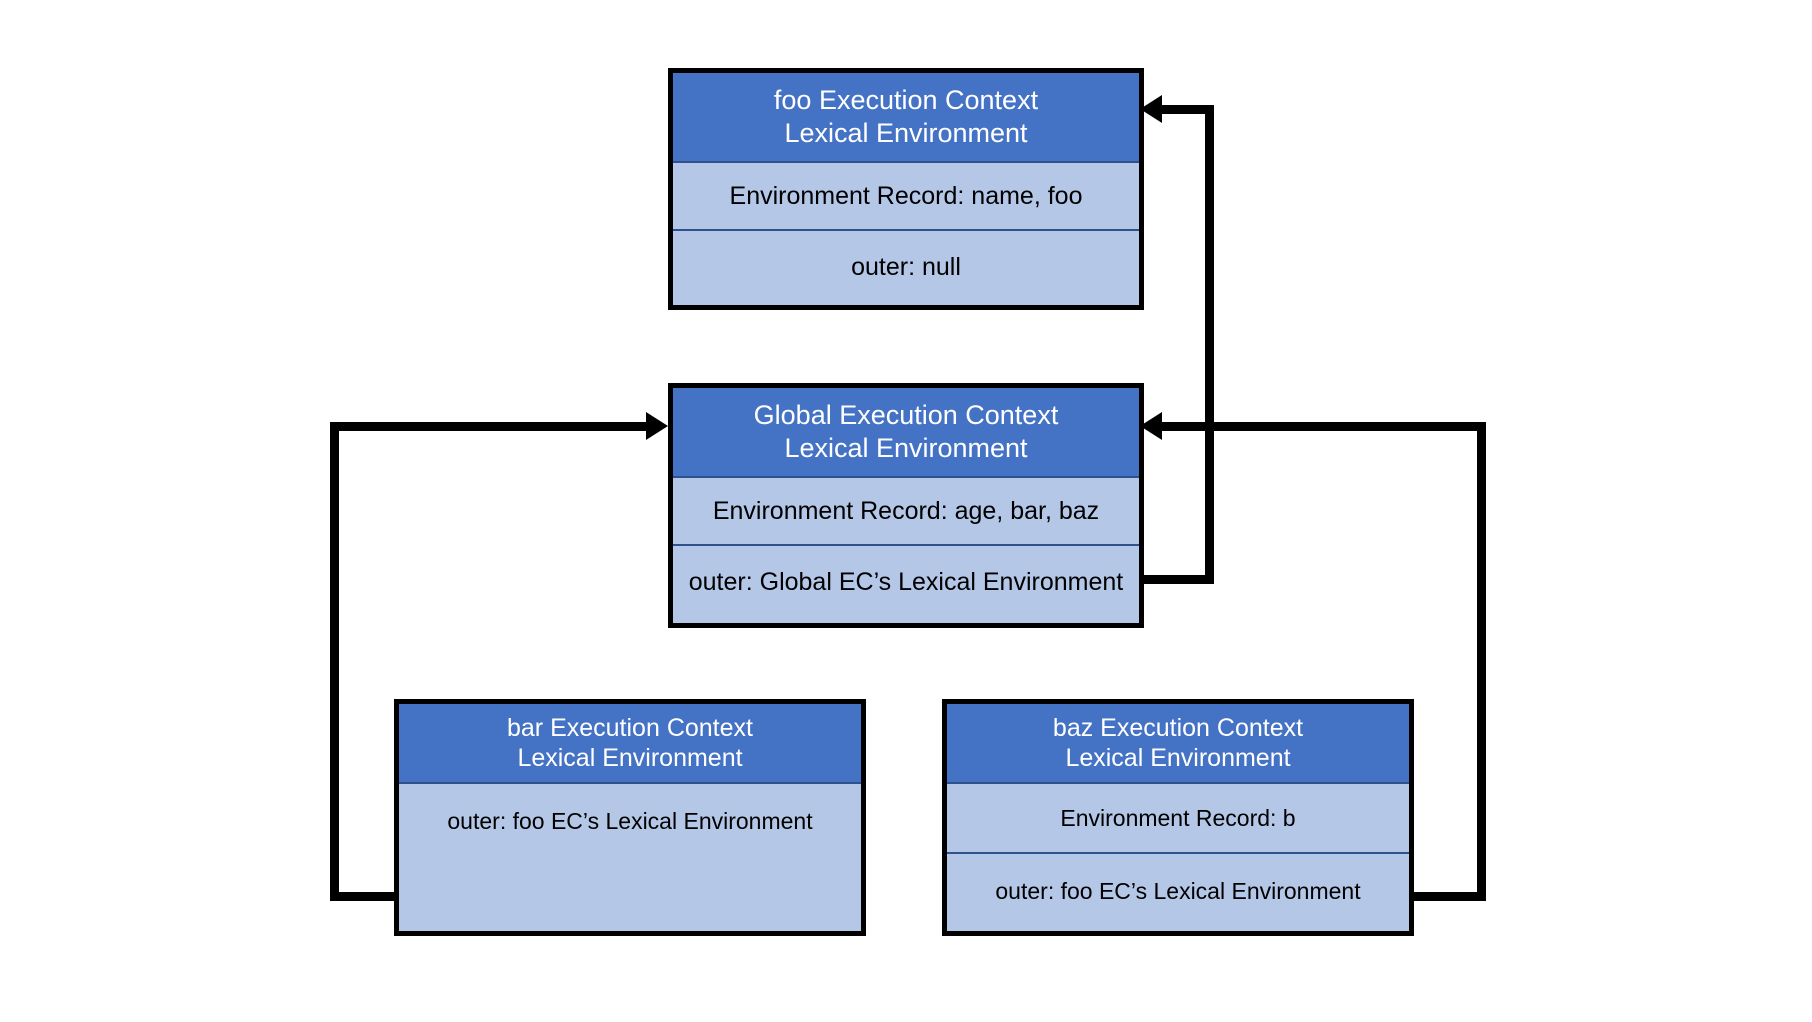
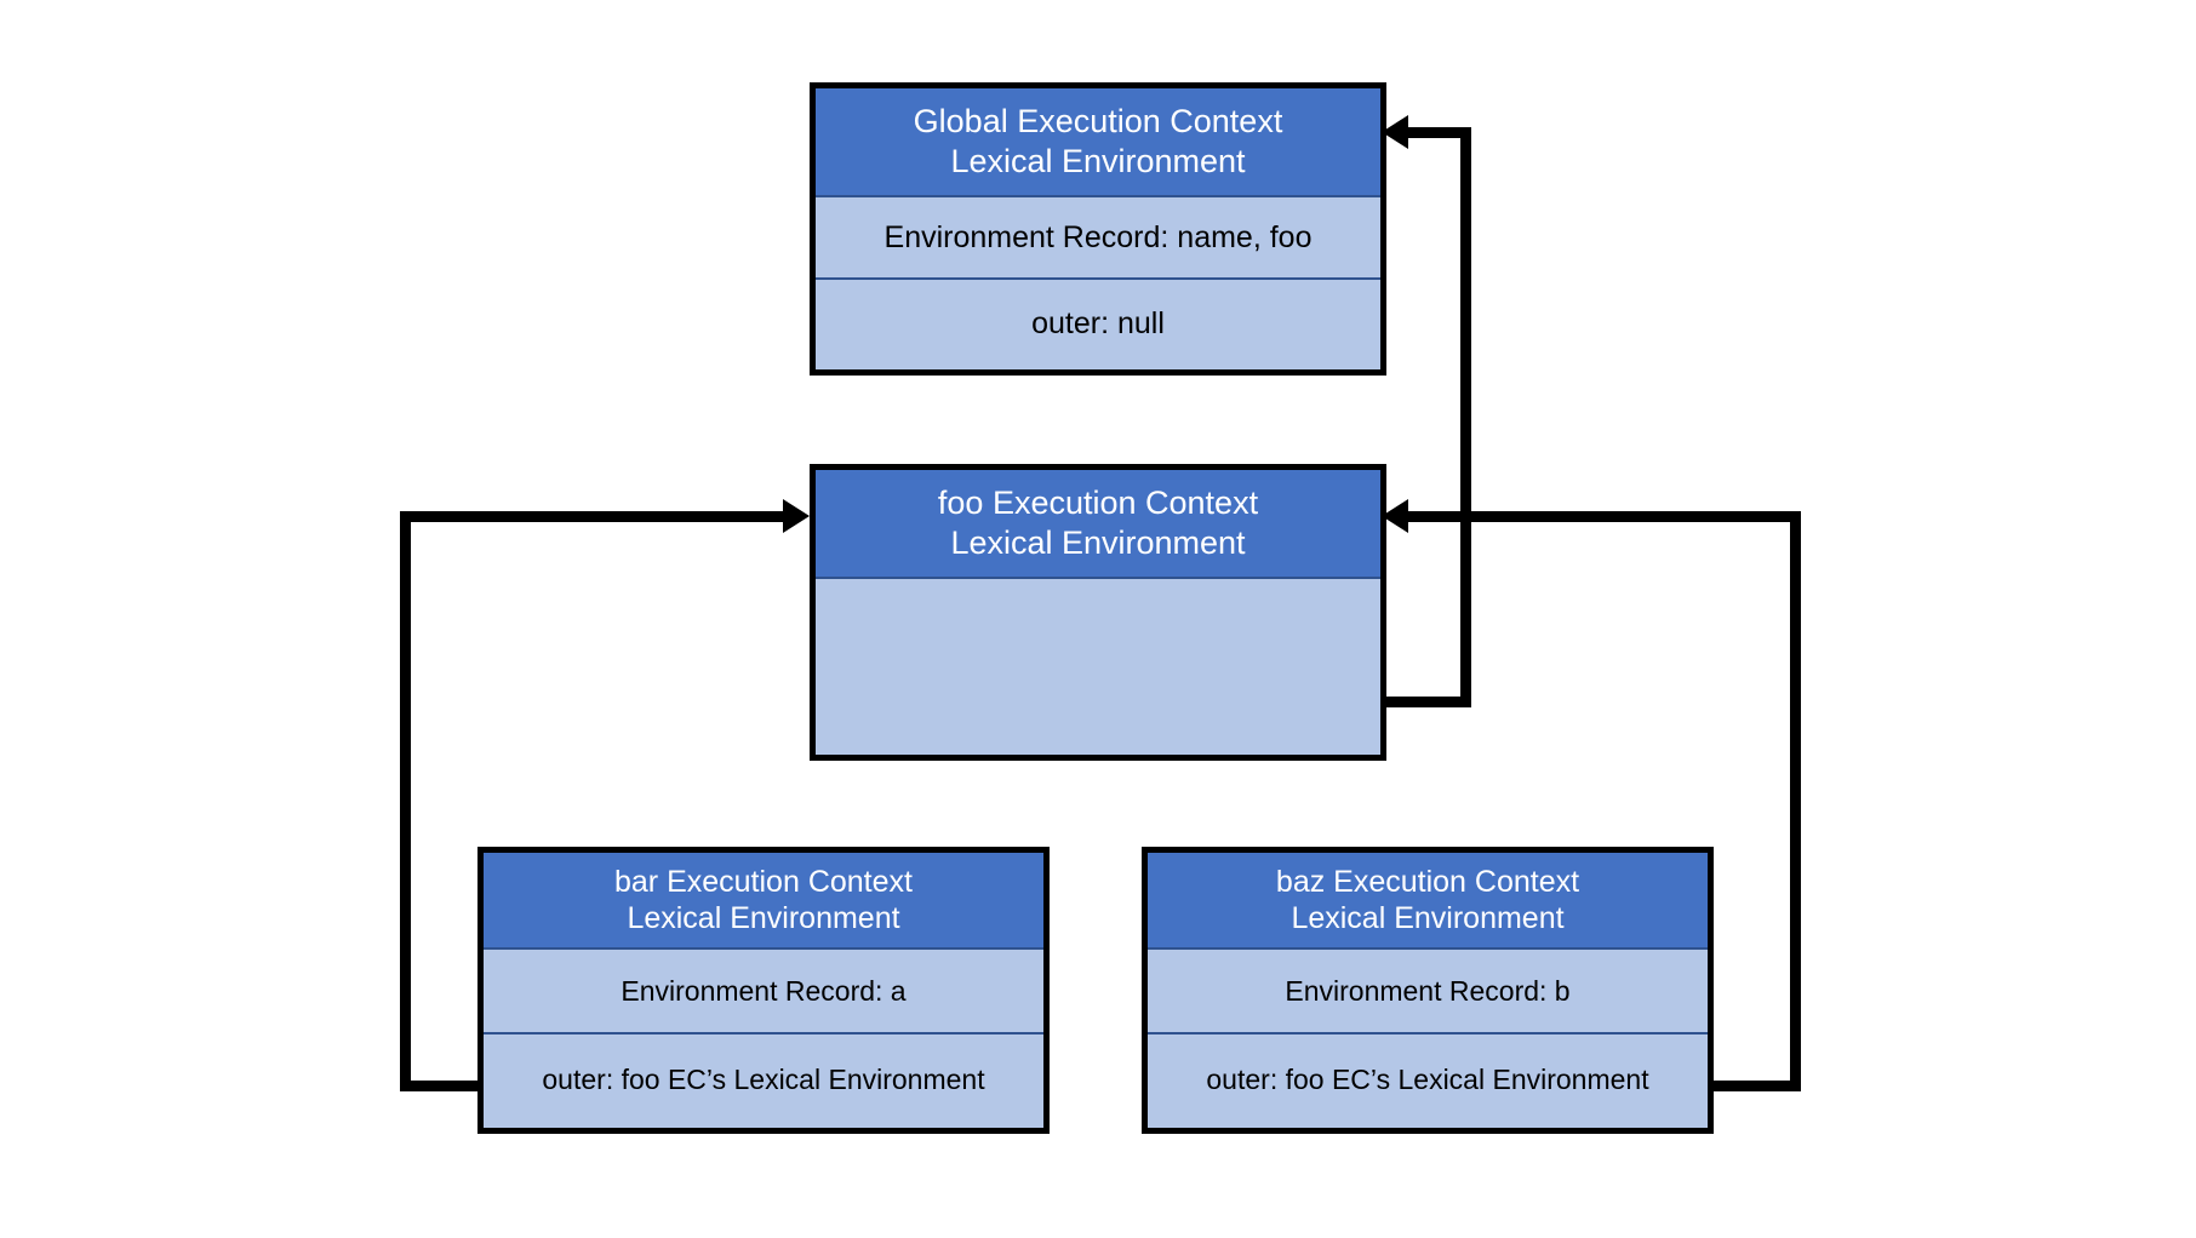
- foo Execution Context
+ Global Execution Context
  Lexical Environment
  Environment Record: name, foo
  outer: null
- Global Execution Context
+ foo Execution Context
  Lexical Environment
- Environment Record: age, bar, baz
- outer: Global EC’s Lexical Environment
  bar Execution Context
  Lexical Environment
+ Environment Record: a
  outer: foo EC’s Lexical Environment
  baz Execution Context
  Lexical Environment
  Environment Record: b
  outer: foo EC’s Lexical Environment
